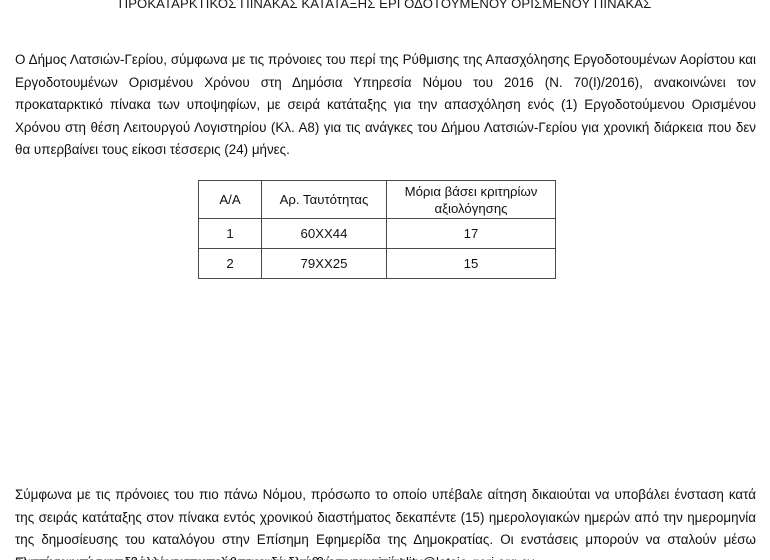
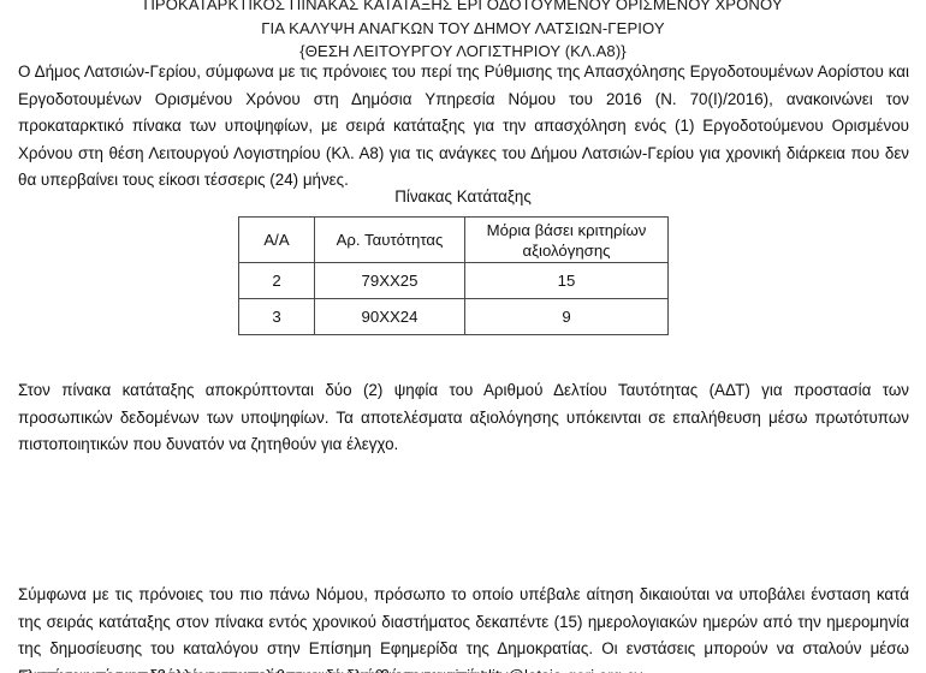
- ΠΡΟΚΑΤΑΡΚΤΙΚΟΣ ΠΙΝΑΚΑΣ ΚΑΤΑΤΑΞΗΣ ΕΡΓΟΔΟΤΟΥΜΕΝΟΥ ΟΡΙΣΜΕΝΟΥ ΠΙΝΑΚΑΣ
+ ΠΡΟΚΑΤΑΡΚΤΙΚΟΣ ΠΙΝΑΚΑΣ ΚΑΤΑΤΑΞΗΣ ΕΡΓΟΔΟΤΟΥΜΕΝΟΥ ΟΡΙΣΜΕΝΟΥ ΧΡΟΝΟΥ
+ ΓΙΑ ΚΑΛΥΨΗ ΑΝΑΓΚΩΝ ΤΟΥ ΔΗΜΟΥ ΛΑΤΣΙΩΝ-ΓΕΡΙΟΥ
+ {ΘΕΣΗ ΛΕΙΤΟΥΡΓΟΥ ΛΟΓΙΣΤΗΡΙΟΥ (ΚΛ.Α8)}
  Ο Δήμος Λατσιών-Γερίου, σύμφωνα με τις πρόνοιες του περί της Ρύθμισης της Απασχόλησης Εργοδοτουμένων Αορίστου και Εργοδοτουμένων Ορισμένου Χρόνου στη Δημόσια Υπηρεσία Νόμου του 2016 (Ν. 70(Ι)/2016), ανακοινώνει τον προκαταρκτικό πίνακα των υποψηφίων, με σειρά κατάταξης για την απασχόληση ενός (1) Εργοδοτούμενου Ορισμένου Χρόνου στη θέση Λειτουργού Λογιστηρίου (Κλ. Α8) για τις ανάγκες του Δήμου Λατσιών-Γερίου για χρονική διάρκεια που δεν θα υπερβαίνει τους είκοσι τέσσερις (24) μήνες.
+ Πίνακας Κατάταξης
  Α/Α	Αρ. Ταυτότητας	Μόρια βάσει κριτηρίων αξιολόγησης
- 1	60ΧΧ44	17
  2	79ΧΧ25	15
+ 3	90ΧΧ24	9
+ Στον πίνακα κατάταξης αποκρύπτονται δύο (2) ψηφία του Αριθμού Δελτίου Ταυτότητας (ΑΔΤ) για προστασία των προσωπικών δεδομένων των υποψηφίων. Τα αποτελέσματα αξιολόγησης υπόκεινται σε επαλήθευση μέσω πρωτότυπων πιστοποιητικών που δυνατόν να ζητηθούν για έλεγχο.
  Σύμφωνα με τις πρόνοιες του πιο πάνω Νόμου, πρόσωπο το οποίο υπέβαλε αίτηση δικαιούται να υποβάλει ένσταση κατά της σειράς κατάταξης στον πίνακα εντός χρονικού διαστήματος δεκαπέντε (15) ημερολογιακών ημερών από την ημερομηνία της δημοσίευσης του καταλόγου στην Επίσημη Εφημερίδα της Δημοκρατίας. Οι ενστάσεις μπορούν να σταλούν μέσω
